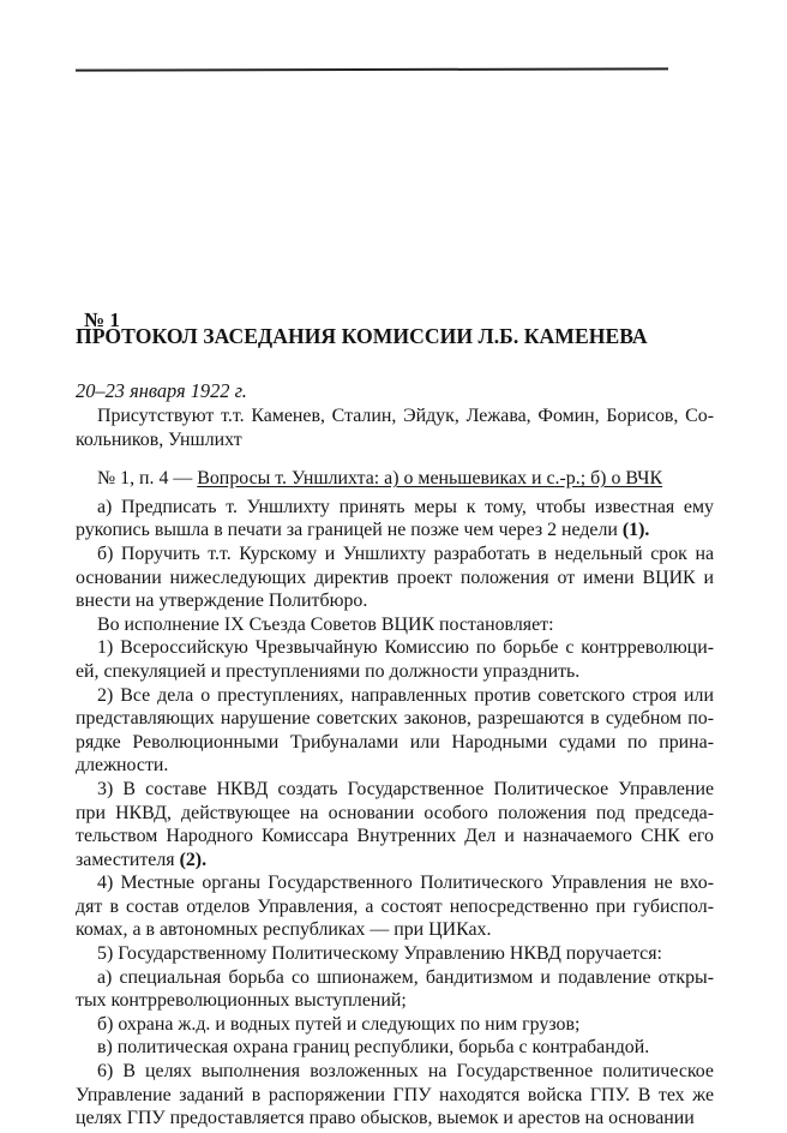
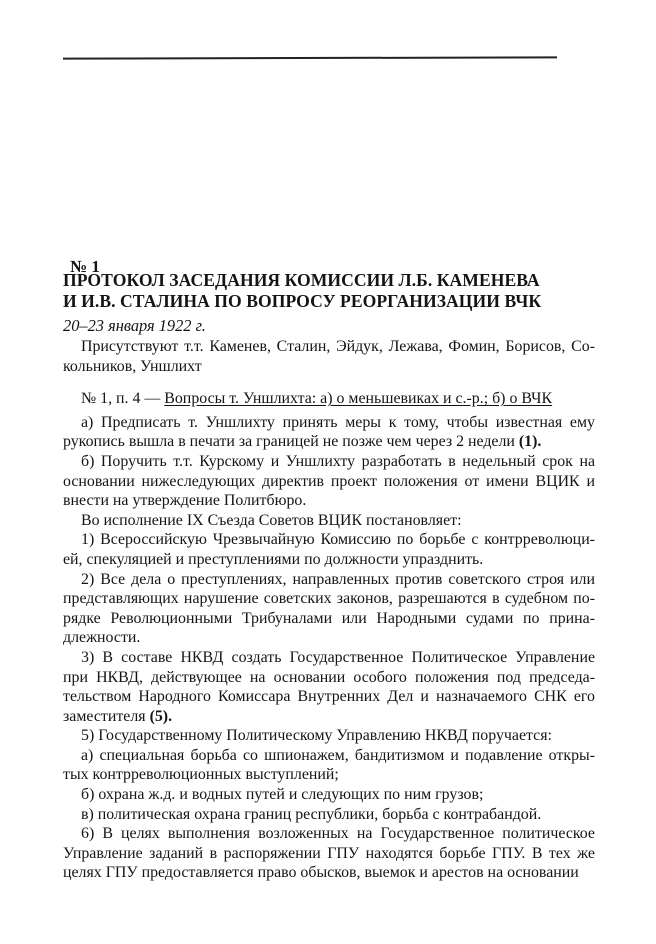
  № 1
  ПРОТОКОЛ ЗАСЕДАНИЯ КОМИССИИ Л.Б. КАМЕНЕВА
+ И И.В. СТАЛИНА ПО ВОПРОСУ РЕОРГАНИЗАЦИИ ВЧК
  20–23 января 1922 г.
  Присутствуют т.т. Каменев, Сталин, Эйдук, Лежава, Фомин, Борисов, Со-
  кольников, Уншлихт
  № 1, п. 4 — Вопросы т. Уншлихта: а) о меньшевиках и с.-р.; б) о ВЧК
  а) Предписать т. Уншлихту принять меры к тому, чтобы известная ему
  рукопись вышла в печати за границей не позже чем через 2 недели (1).
  б) Поручить т.т. Курскому и Уншлихту разработать в недельный срок на
  основании нижеследующих директив проект положения от имени ВЦИК и
  внести на утверждение Политбюро.
  Во исполнение IX Съезда Советов ВЦИК постановляет:
  1) Всероссийскую Чрезвычайную Комиссию по борьбе с контрреволюци-
  ей, спекуляцией и преступлениями по должности упразднить.
  2) Все дела о преступлениях, направленных против советского строя или
  представляющих нарушение советских законов, разрешаются в судебном по-
  рядке Революционными Трибуналами или Народными судами по прина-
  длежности.
  3) В составе НКВД создать Государственное Политическое Управление
  при НКВД, действующее на основании особого положения под председа-
  тельством Народного Комиссара Внутренних Дел и назначаемого СНК его
- заместителя (2).
+ заместителя (5).
- 4) Местные органы Государственного Политического Управления не вхо-
- дят в состав отделов Управления, а состоят непосредственно при губиспол-
- комах, а в автономных республиках — при ЦИКах.
  5) Государственному Политическому Управлению НКВД поручается:
  а) специальная борьба со шпионажем, бандитизмом и подавление откры-
  тых контрреволюционных выступлений;
  б) охрана ж.д. и водных путей и следующих по ним грузов;
  в) политическая охрана границ республики, борьба с контрабандой.
  6) В целях выполнения возложенных на Государственное политическое
- Управление заданий в распоряжении ГПУ находятся войска ГПУ. В тех же
+ Управление заданий в распоряжении ГПУ находятся борьбе ГПУ. В тех же
  целях ГПУ предоставляется право обысков, выемок и арестов на основании
